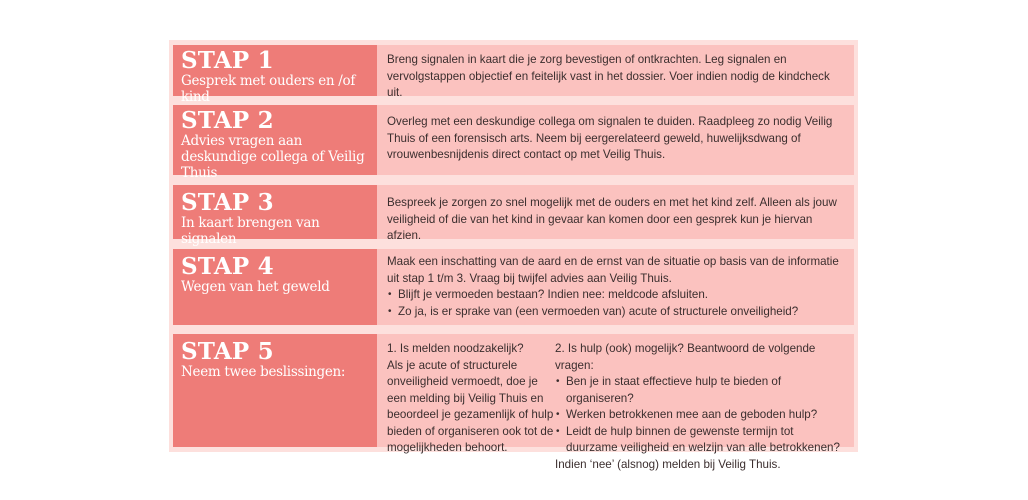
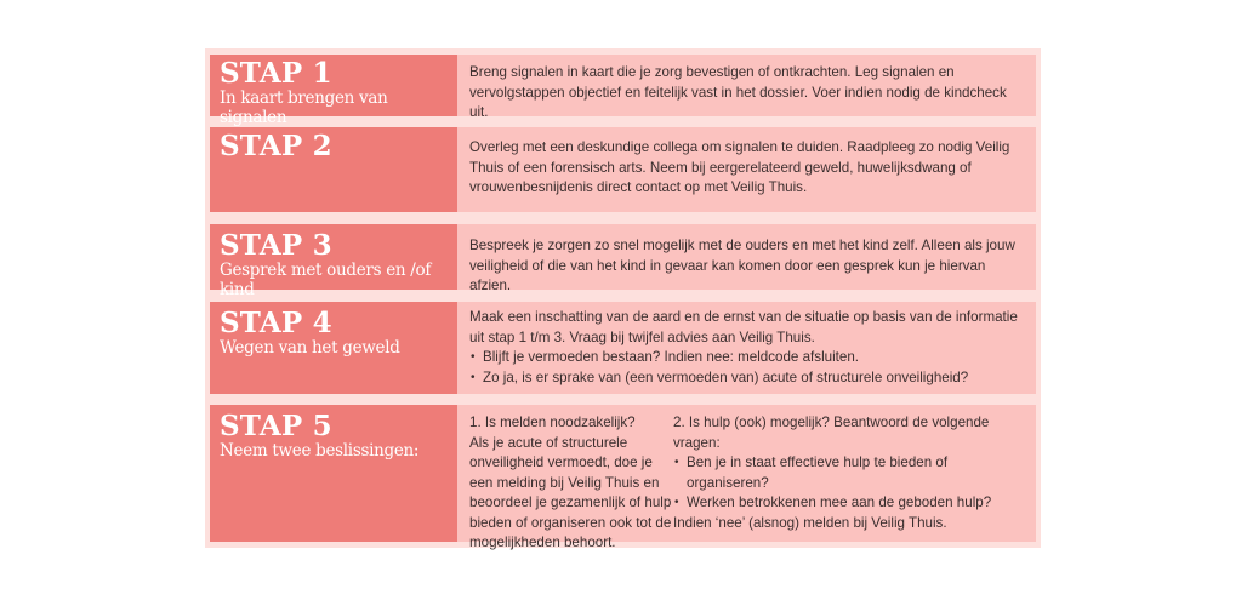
  STAP 1
- Gesprek met ouders en /of kind
+ In kaart brengen van signalen
  Breng signalen in kaart die je zorg bevestigen of ontkrachten. Leg signalen en vervolgstappen objectief en feitelijk vast in het dossier. Voer indien nodig de kindcheck uit.
  STAP 2
- Advies vragen aan deskundige collega of Veilig Thuis
  Overleg met een deskundige collega om signalen te duiden. Raadpleeg zo nodig Veilig Thuis of een forensisch arts. Neem bij eergerelateerd geweld, huwelijksdwang of vrouwenbesnijdenis direct contact op met Veilig Thuis.
  STAP 3
- In kaart brengen van signalen
+ Gesprek met ouders en /of kind
  Bespreek je zorgen zo snel mogelijk met de ouders en met het kind zelf. Alleen als jouw veiligheid of die van het kind in gevaar kan komen door een gesprek kun je hiervan afzien.
  STAP 4
  Wegen van het geweld
  Maak een inschatting van de aard en de ernst van de situatie op basis van de informatie uit stap 1 t/m 3. Vraag bij twijfel advies aan Veilig Thuis.
  Blijft je vermoeden bestaan? Indien nee: meldcode afsluiten.
  Zo ja, is er sprake van (een vermoeden van) acute of structurele onveiligheid?
  STAP 5
  Neem twee beslissingen:
  1. Is melden noodzakelijk?
  Als je acute of structurele onveiligheid vermoedt, doe je een melding bij Veilig Thuis en beoordeel je gezamenlijk of hulp bieden of organiseren ook tot de mogelijkheden behoort.
  2. Is hulp (ook) mogelijk? Beantwoord de volgende vragen:
  Ben je in staat effectieve hulp te bieden of organiseren?
  Werken betrokkenen mee aan de geboden hulp?
- Leidt de hulp binnen de gewenste termijn tot duurzame veiligheid en welzijn van alle betrokkenen?
  Indien ‘nee’ (alsnog) melden bij Veilig Thuis.
